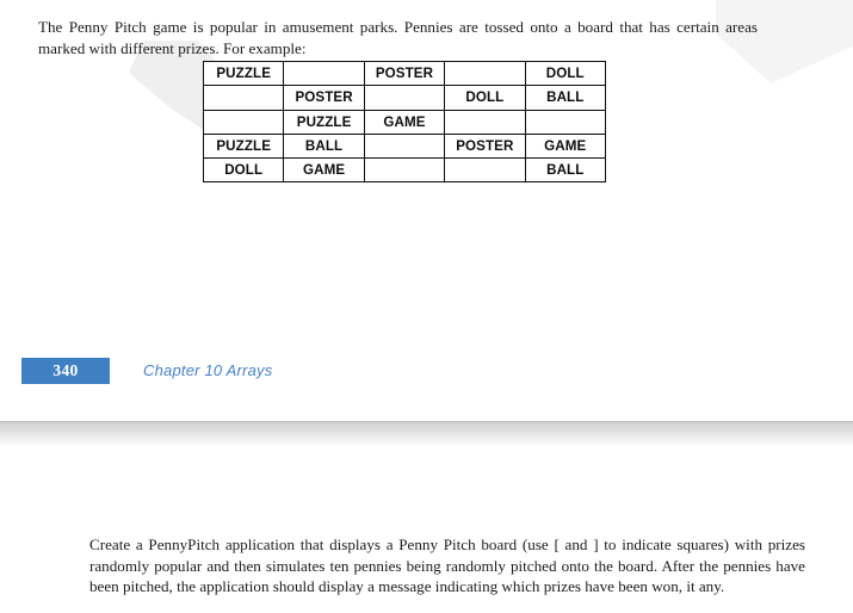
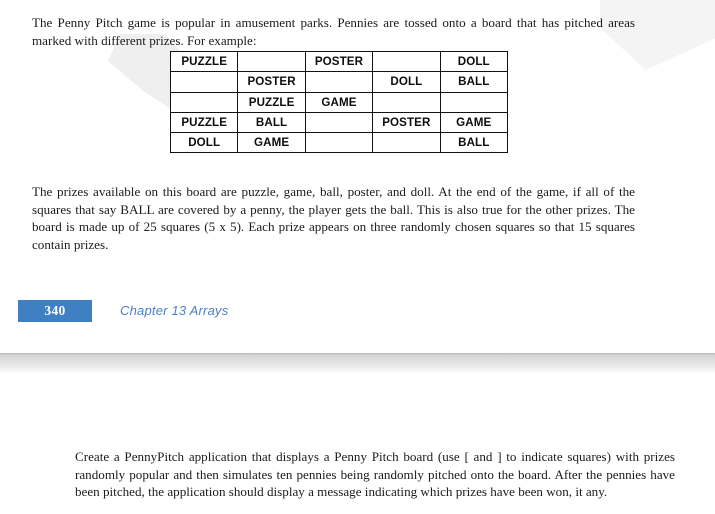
- The Penny Pitch game is popular in amusement parks. Pennies are tossed onto a board that has certain areas marked with different prizes. For example:
+ The Penny Pitch game is popular in amusement parks. Pennies are tossed onto a board that has pitched areas marked with different prizes. For example:
  PUZZLE		POSTER		DOLL
  	POSTER		DOLL	BALL
  	PUZZLE	GAME
  PUZZLE	BALL		POSTER	GAME
  DOLL	GAME			BALL
+ The prizes available on this board are puzzle, game, ball, poster, and doll. At the end of the game, if all of the squares that say BALL are covered by a penny, the player gets the ball. This is also true for the other prizes. The board is made up of 25 squares (5 x 5). Each prize appears on three randomly chosen squares so that 15 squares contain prizes.
  340
- Chapter 10 Arrays
+ Chapter 13 Arrays
  Create a PennyPitch application that displays a Penny Pitch board (use [ and ] to indicate squares) with prizes randomly popular and then simulates ten pennies being randomly pitched onto the board. After the pennies have been pitched, the application should display a message indicating which prizes have been won, it any.
